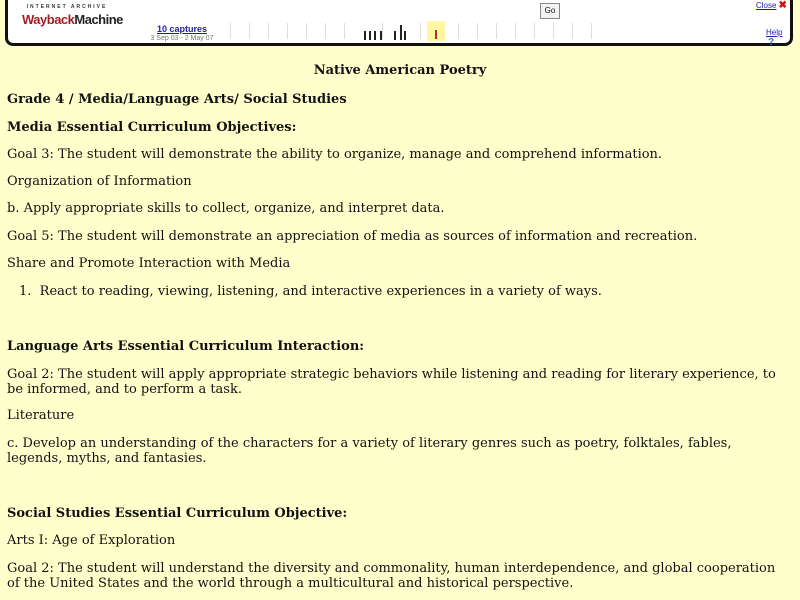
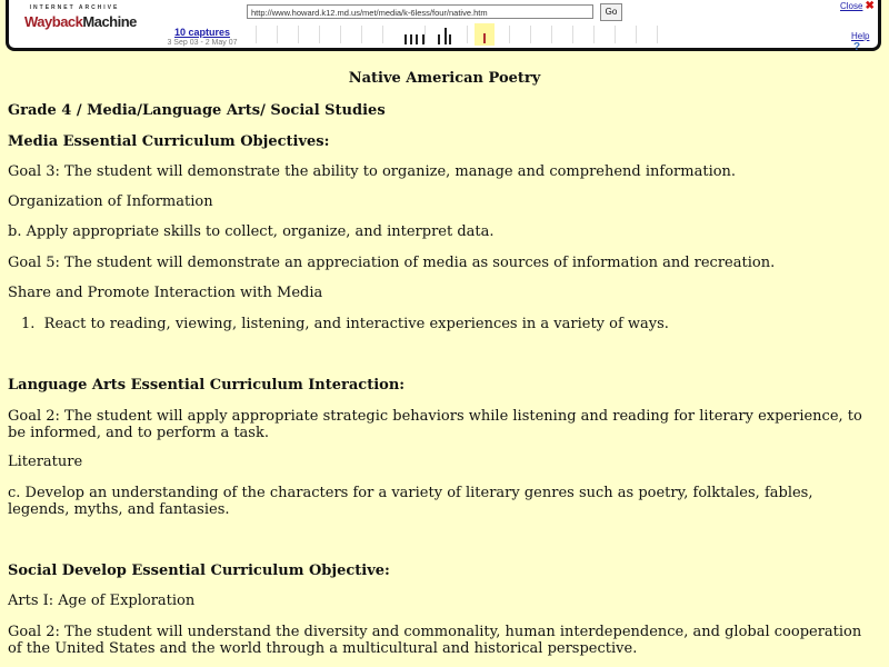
  WaybackMachine
  10 captures
+ http://www.howard.k12.md.us/met/media/k-6less/four/native.htm
  Go
  Close ✖
  Help?
  Native American Poetry
  Grade 4 / Media/Language Arts/ Social Studies
  Media Essential Curriculum Objectives:
  Goal 3: The student will demonstrate the ability to organize, manage and comprehend information.
  Organization of Information
  b. Apply appropriate skills to collect, organize, and interpret data.
  Goal 5: The student will demonstrate an appreciation of media as sources of information and recreation.
  Share and Promote Interaction with Media
  1. React to reading, viewing, listening, and interactive experiences in a variety of ways.
  Language Arts Essential Curriculum Interaction:
  Goal 2: The student will apply appropriate strategic behaviors while listening and reading for literary experience, to be informed, and to perform a task.
  Literature
  c. Develop an understanding of the characters for a variety of literary genres such as poetry, folktales, fables, legends, myths, and fantasies.
- Social Studies Essential Curriculum Objective:
+ Social Develop Essential Curriculum Objective:
  Arts I: Age of Exploration
  Goal 2: The student will understand the diversity and commonality, human interdependence, and global cooperation of the United States and the world through a multicultural and historical perspective.
